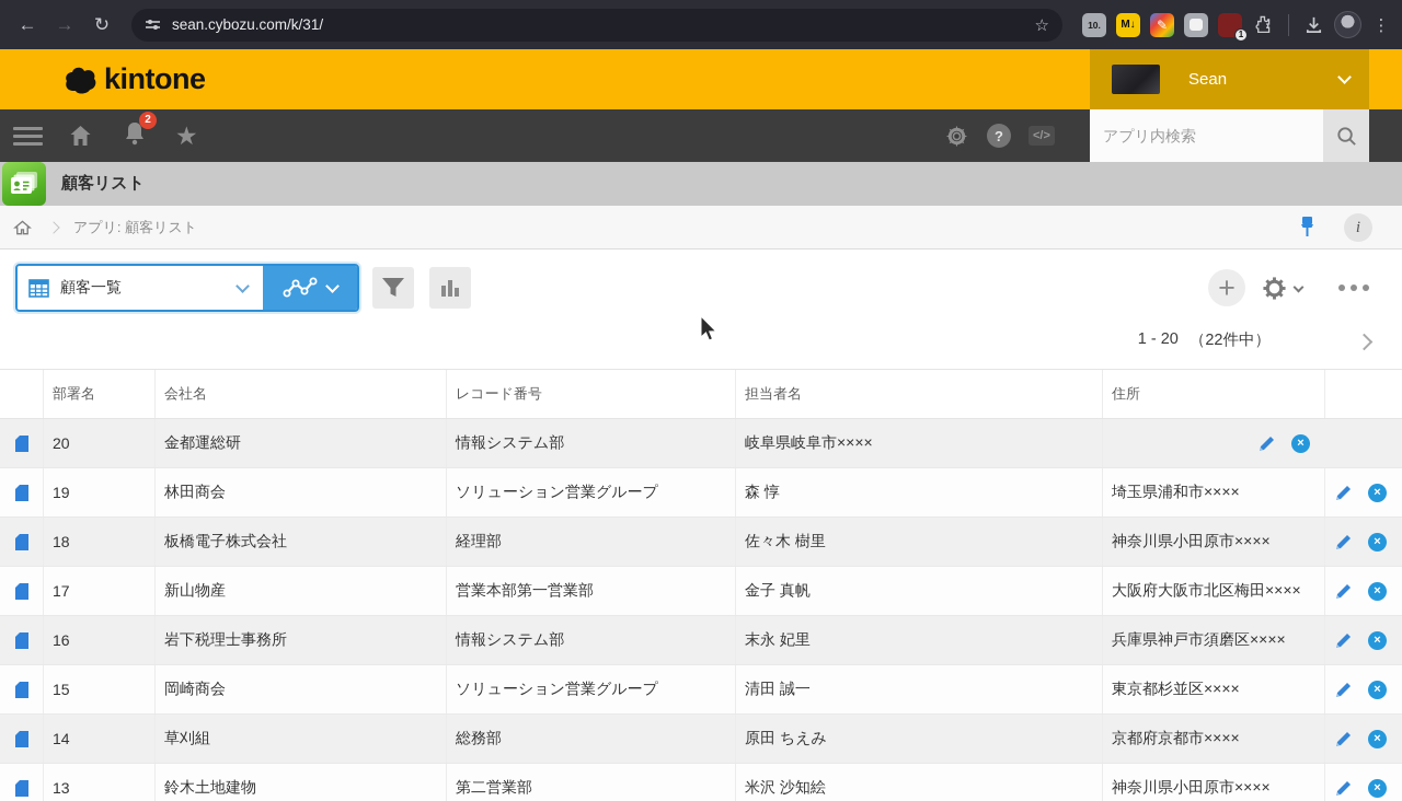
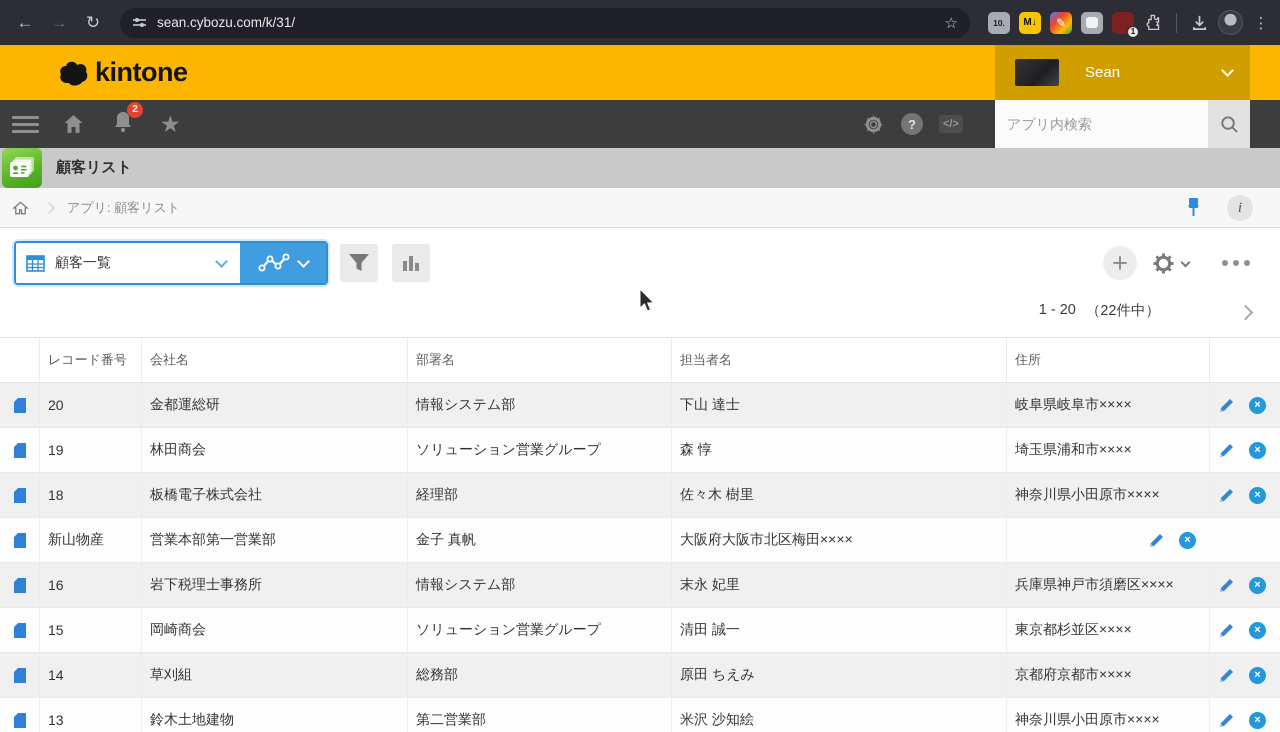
  ←
  →
  ↻
  sean.cybozu.com/k/31/
  ☆
  10.
  M↓
  ✎
  1
  ⋮
  kintone
  Sean
  2
  ★
  ?
  </>
  アプリ内検索
  顧客リスト
  アプリ: 顧客リスト
  i
  顧客一覧
  +
  1 - 20
  （22件中）
- 部署名
+ レコード番号
  会社名
- レコード番号
+ 部署名
  担当者名
  住所
  20
  金都運総研
  情報システム部
+ 下山 達士
  岐阜県岐阜市××××
  ×
  19
  林田商会
  ソリューション営業グループ
  森 惇
  埼玉県浦和市××××
  ×
  18
  板橋電子株式会社
  経理部
  佐々木 樹里
  神奈川県小田原市××××
  ×
- 17
  新山物産
  営業本部第一営業部
  金子 真帆
  大阪府大阪市北区梅田××××
  ×
  16
  岩下税理士事務所
  情報システム部
  末永 妃里
  兵庫県神戸市須磨区××××
  ×
  15
  岡崎商会
  ソリューション営業グループ
  清田 誠一
  東京都杉並区××××
  ×
  14
  草刈組
  総務部
  原田 ちえみ
  京都府京都市××××
  ×
  13
  鈴木土地建物
  第二営業部
  米沢 沙知絵
  神奈川県小田原市××××
  ×
